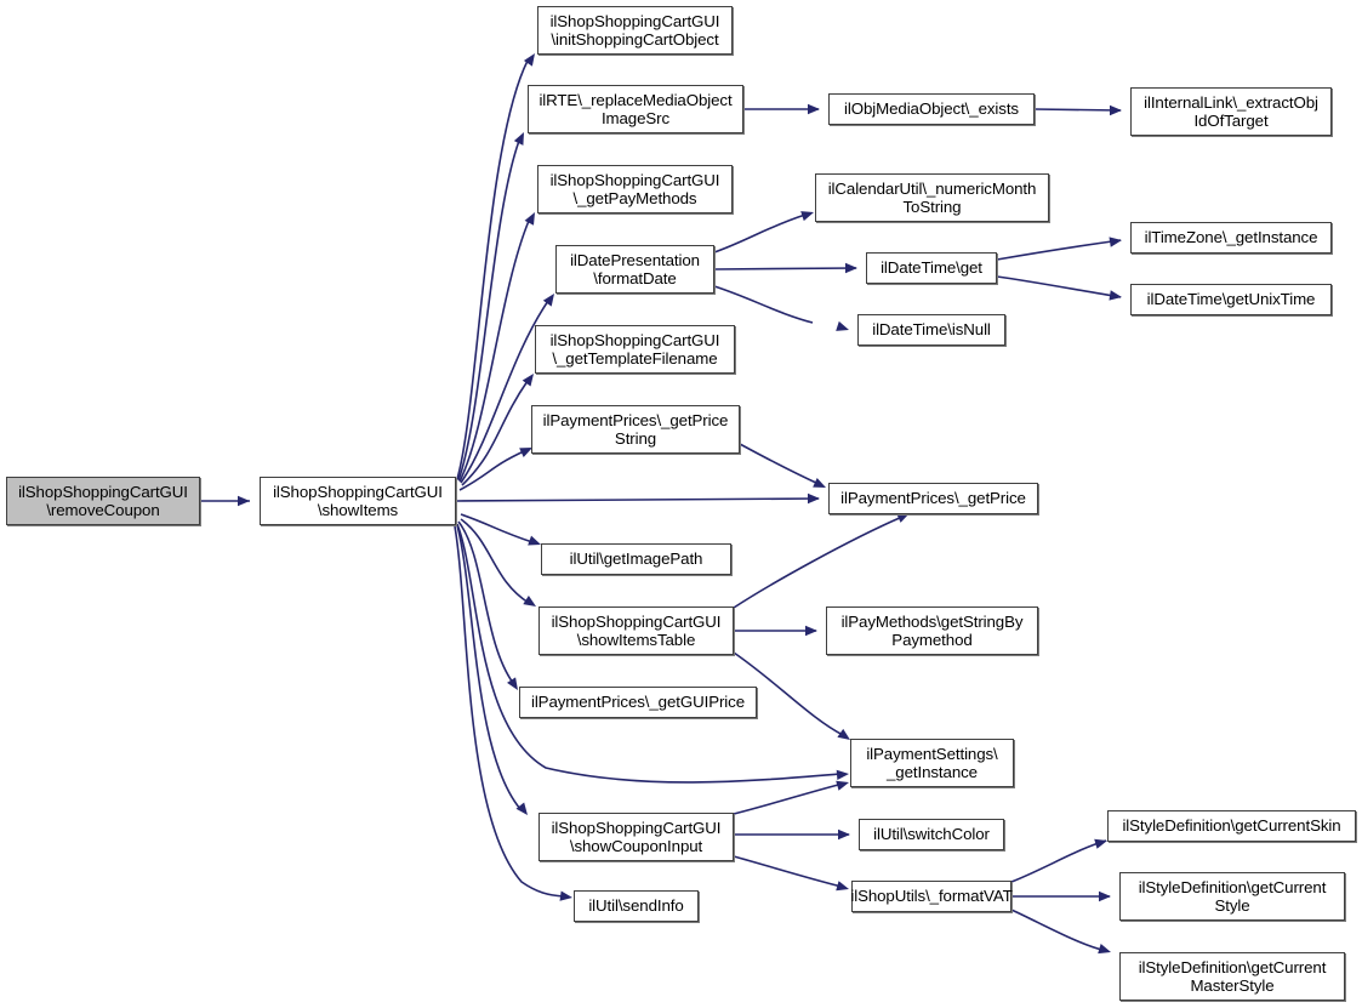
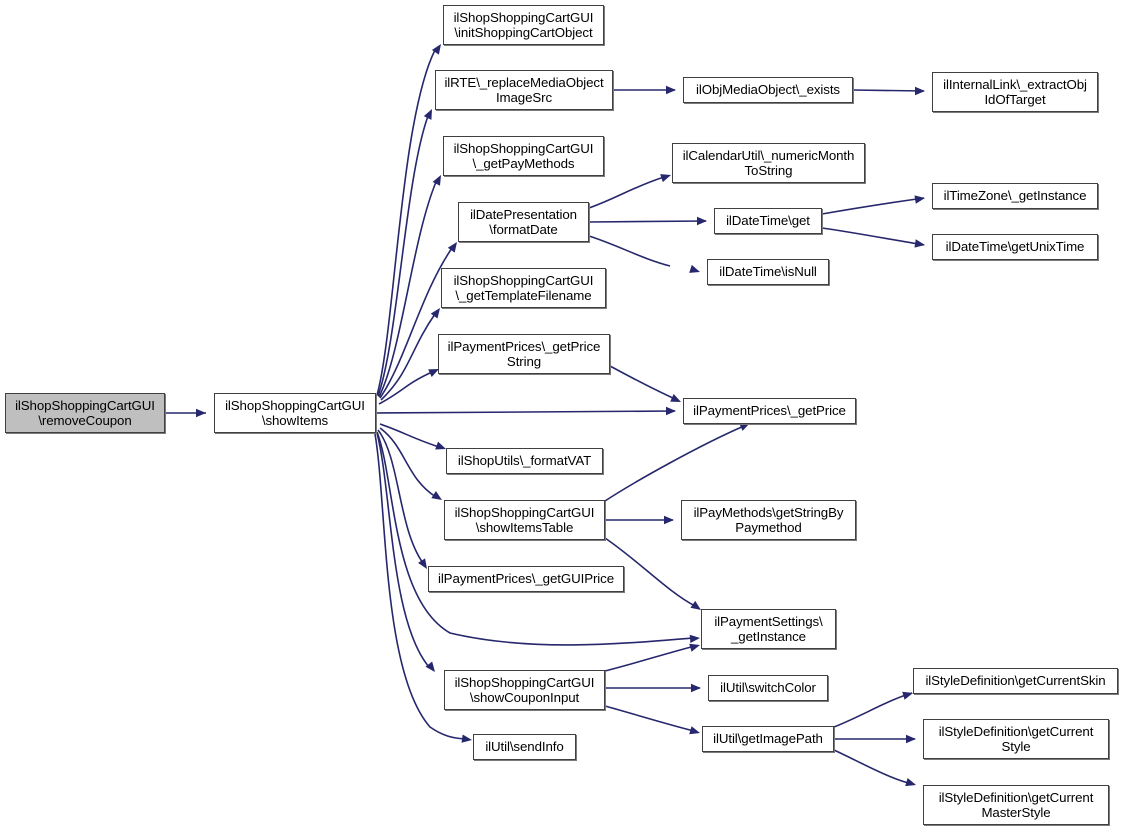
  ilShopShoppingCartGUI
  \removeCoupon
  ilShopShoppingCartGUI
  \showItems
  ilShopShoppingCartGUI
  \initShoppingCartObject
  ilRTE\_replaceMediaObject
  ImageSrc
  ilShopShoppingCartGUI
  \_getPayMethods
  ilDatePresentation
  \formatDate
  ilShopShoppingCartGUI
  \_getTemplateFilename
  ilPaymentPrices\_getPrice
  String
- ilUtil\getImagePath
+ ilShopUtils\_formatVAT
  ilShopShoppingCartGUI
  \showItemsTable
  ilPaymentPrices\_getGUIPrice
  ilShopShoppingCartGUI
  \showCouponInput
  ilUtil\sendInfo
  ilObjMediaObject\_exists
  ilCalendarUtil\_numericMonth
  ToString
  ilDateTime\get
  ilDateTime\isNull
  ilPaymentPrices\_getPrice
  ilPayMethods\getStringBy
  Paymethod
  ilPaymentSettings\
  _getInstance
  ilUtil\switchColor
- ilShopUtils\_formatVAT
+ ilUtil\getImagePath
  ilInternalLink\_extractObj
  IdOfTarget
  ilTimeZone\_getInstance
  ilDateTime\getUnixTime
  ilStyleDefinition\getCurrentSkin
  ilStyleDefinition\getCurrent
  Style
  ilStyleDefinition\getCurrent
  MasterStyle
